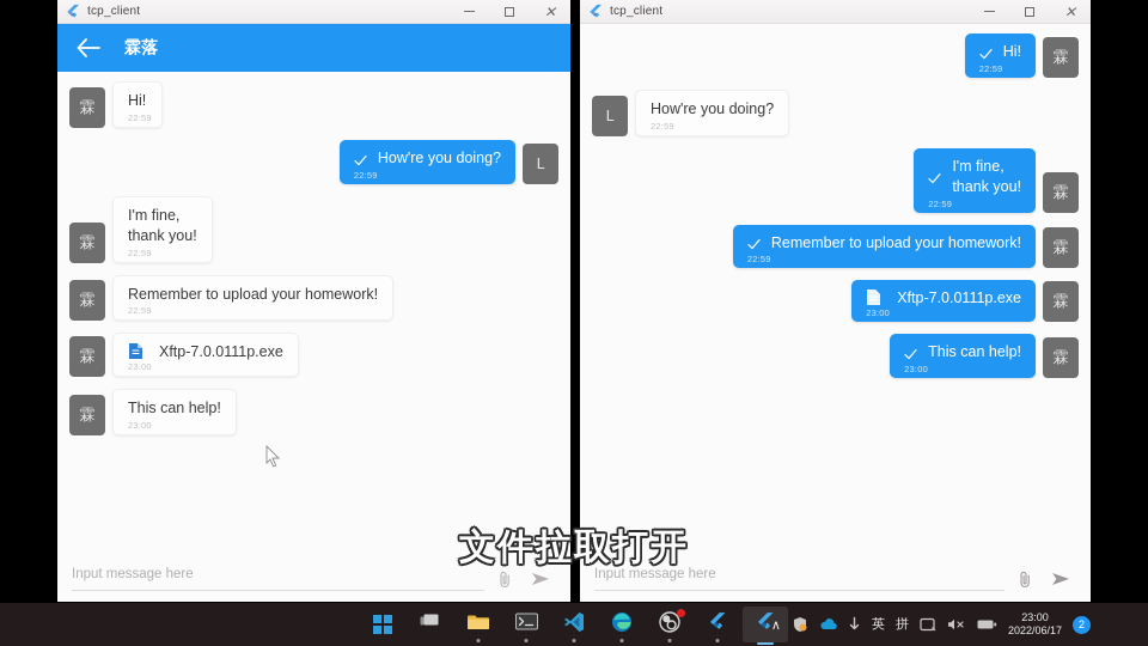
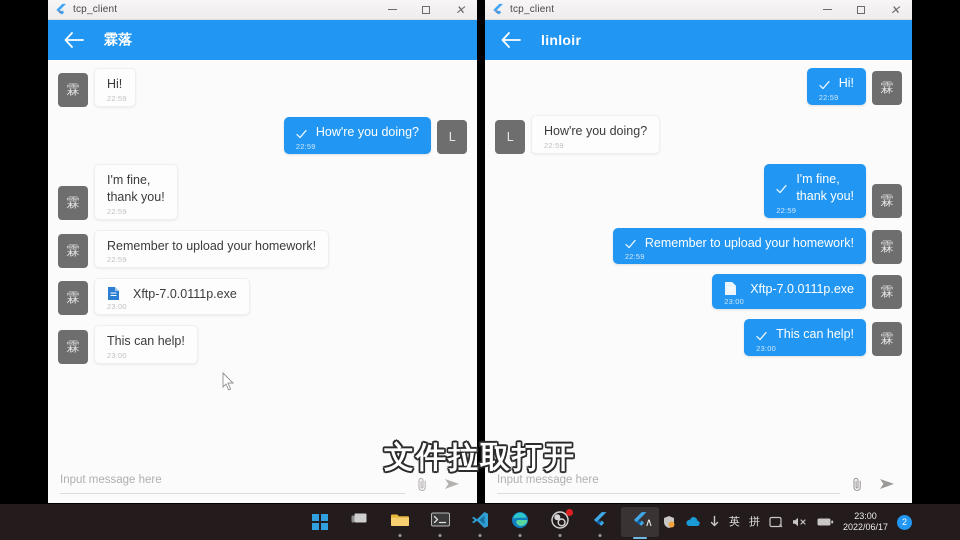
  tcp_client
  ✕
  霖落
  霖
  Hi!
  22:59
  How're you doing?
  22:59
  L
  霖
  I'm fine,
  thank you!
  22:59
  霖
  Remember to upload your homework!
  22:59
  霖
  Xftp-7.0.0111p.exe
  23:00
  霖
  This can help!
  23:00
  Input message here
  tcp_client
  ✕
+ linloir
  Hi!
  22:59
  霖
  L
  How're you doing?
  22:59
  I'm fine,
  thank you!
  22:59
  霖
  Remember to upload your homework!
  22:59
  霖
  Xftp-7.0.0111p.exe
  23:00
  霖
  This can help!
  23:00
  霖
  Input message here
  文件拉取打开
  ∧
  英
  拼
  23:00
  2022/06/17
  2
